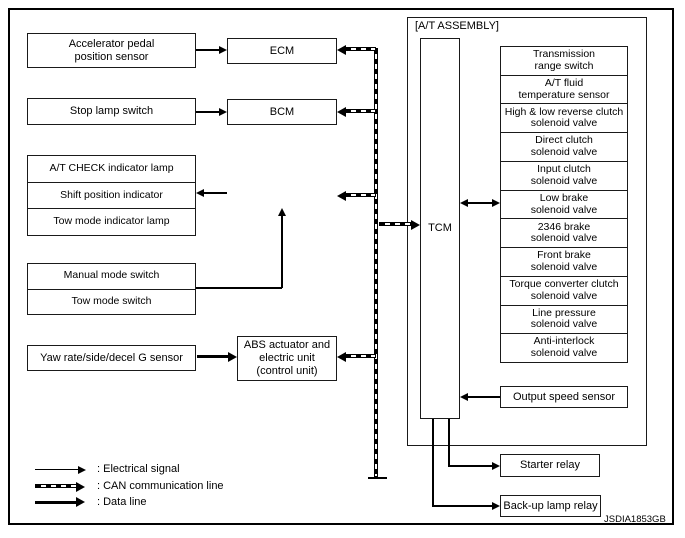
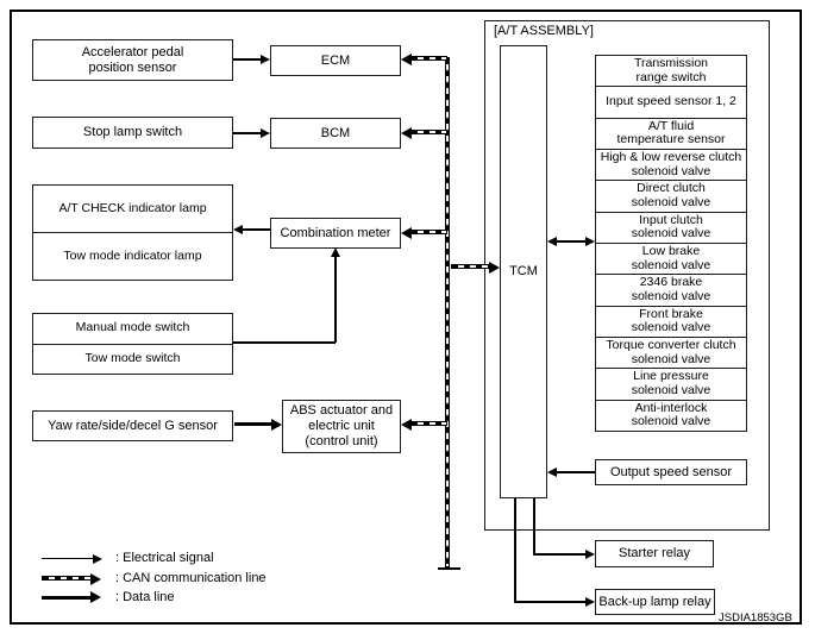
  Accelerator pedal
  position sensor
  Stop lamp switch
  A/T CHECK indicator lamp
- Shift position indicator
  Tow mode indicator lamp
  Manual mode switch
  Tow mode switch
  Yaw rate/side/decel G sensor
  ECM
  BCM
+ Combination meter
  ABS actuator and
  electric unit
  (control unit)
  [A/T ASSEMBLY]
  TCM
  Transmission
  range switch
+ Input speed sensor 1, 2
  A/T fluid
  temperature sensor
  High & low reverse clutch
  solenoid valve
  Direct clutch
  solenoid valve
  Input clutch
  solenoid valve
  Low brake
  solenoid valve
  2346 brake
  solenoid valve
  Front brake
  solenoid valve
  Torque converter clutch
  solenoid valve
  Line pressure
  solenoid valve
  Anti-interlock
  solenoid valve
  Output speed sensor
  Starter relay
  Back-up lamp relay
  : Electrical signal
  : CAN communication line
  : Data line
  JSDIA1853GB
